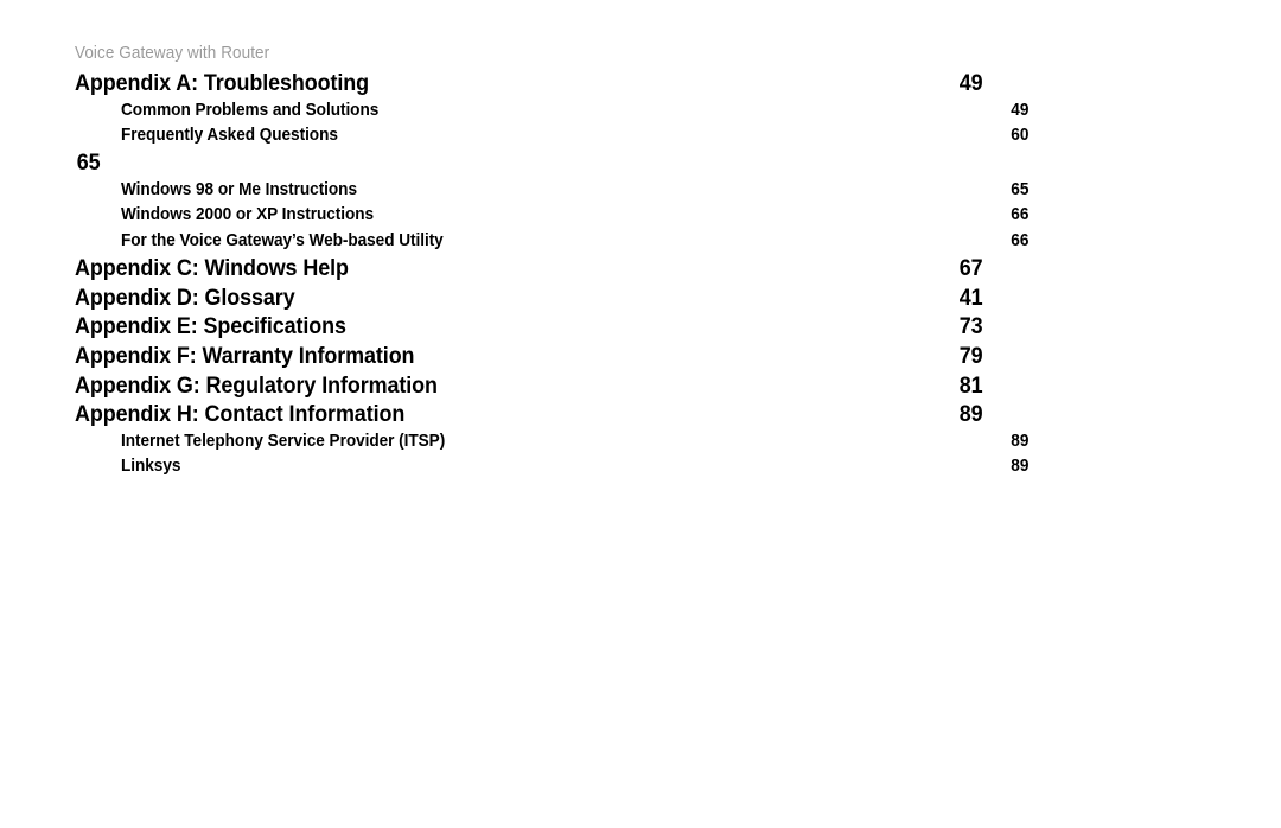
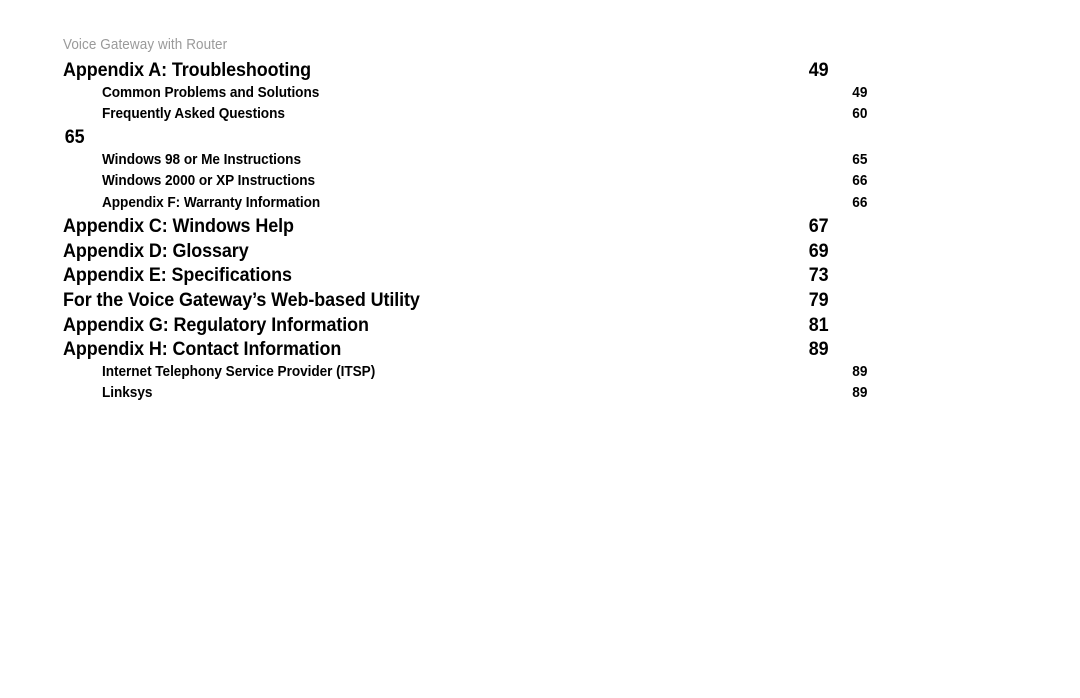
  Voice Gateway with Router
  Appendix A: Troubleshooting
  49
  Common Problems and Solutions
  49
  Frequently Asked Questions
  60
  65
  Windows 98 or Me Instructions
  65
  Windows 2000 or XP Instructions
  66
- For the Voice Gateway’s Web-based Utility
+ Appendix F: Warranty Information
  66
  Appendix C: Windows Help
  67
  Appendix D: Glossary
- 41
+ 69
  Appendix E: Specifications
  73
- Appendix F: Warranty Information
+ For the Voice Gateway’s Web-based Utility
  79
  Appendix G: Regulatory Information
  81
  Appendix H: Contact Information
  89
  Internet Telephony Service Provider (ITSP)
  89
  Linksys
  89
